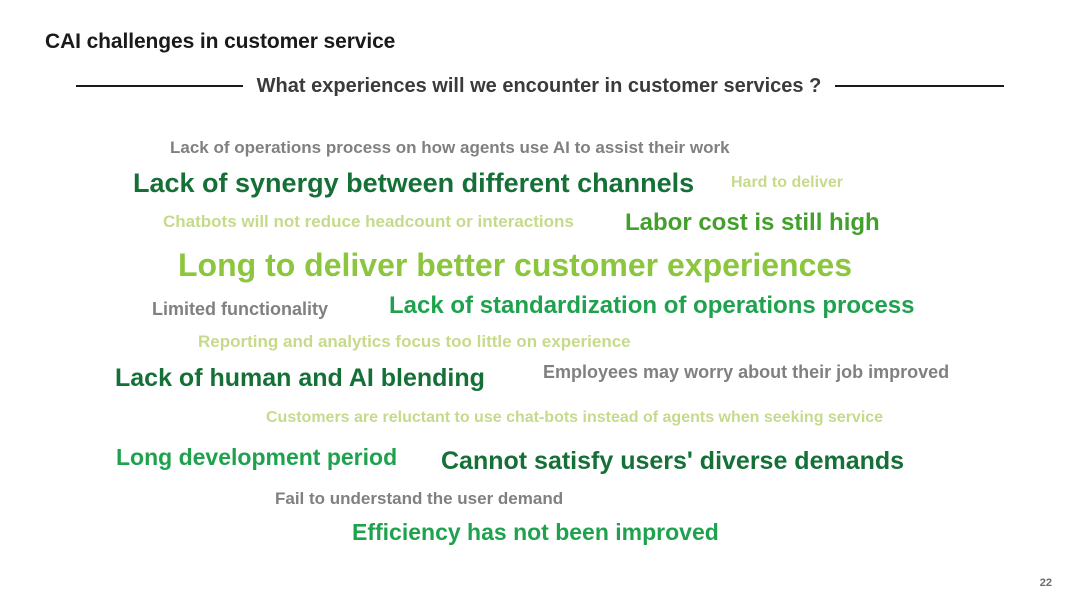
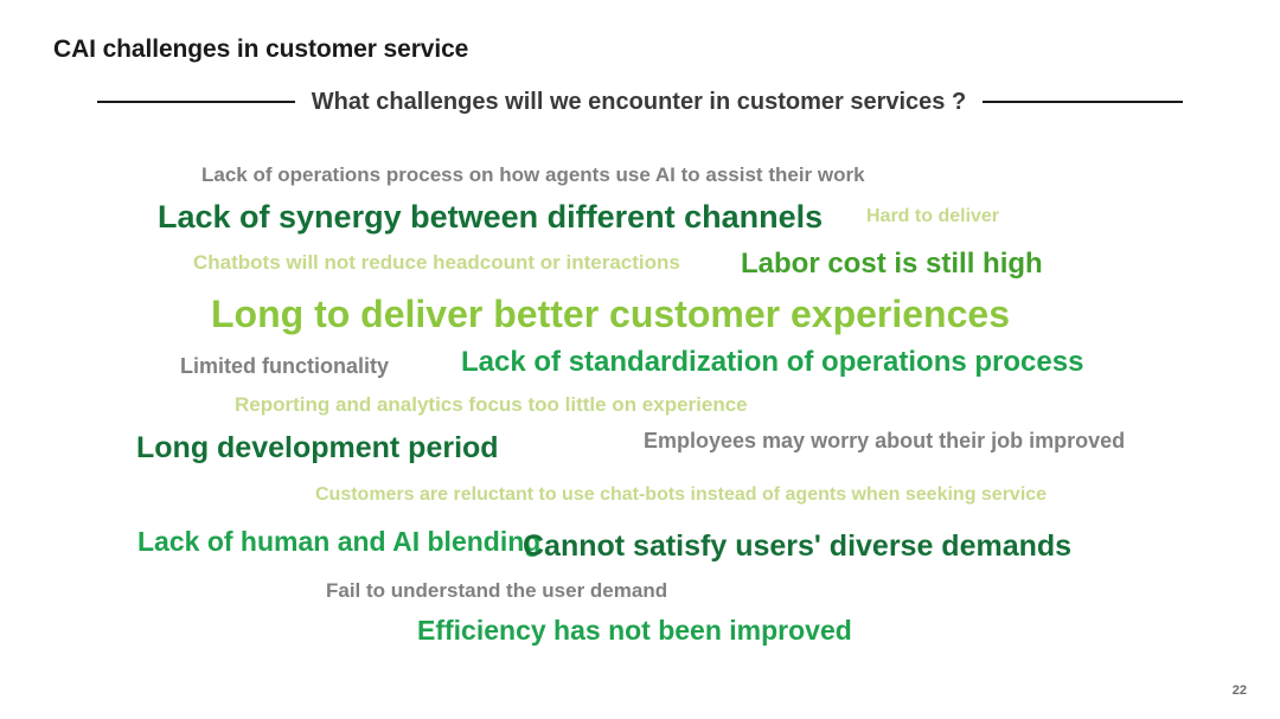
  CAI challenges in customer service
- What experiences will we encounter in customer services ?
+ What challenges will we encounter in customer services ?
  Lack of operations process on how agents use AI to assist their work
  Lack of synergy between different channels
  Hard to deliver
  Chatbots will not reduce headcount or interactions
  Labor cost is still high
  Long to deliver better customer experiences
  Limited functionality
  Lack of standardization of operations process
  Reporting and analytics focus too little on experience
- Lack of human and AI blending
+ Long development period
  Employees may worry about their job improved
  Customers are reluctant to use chat-bots instead of agents when seeking service
- Long development period
+ Lack of human and AI blending
  Cannot satisfy users' diverse demands
  Fail to understand the user demand
  Efficiency has not been improved
  22
